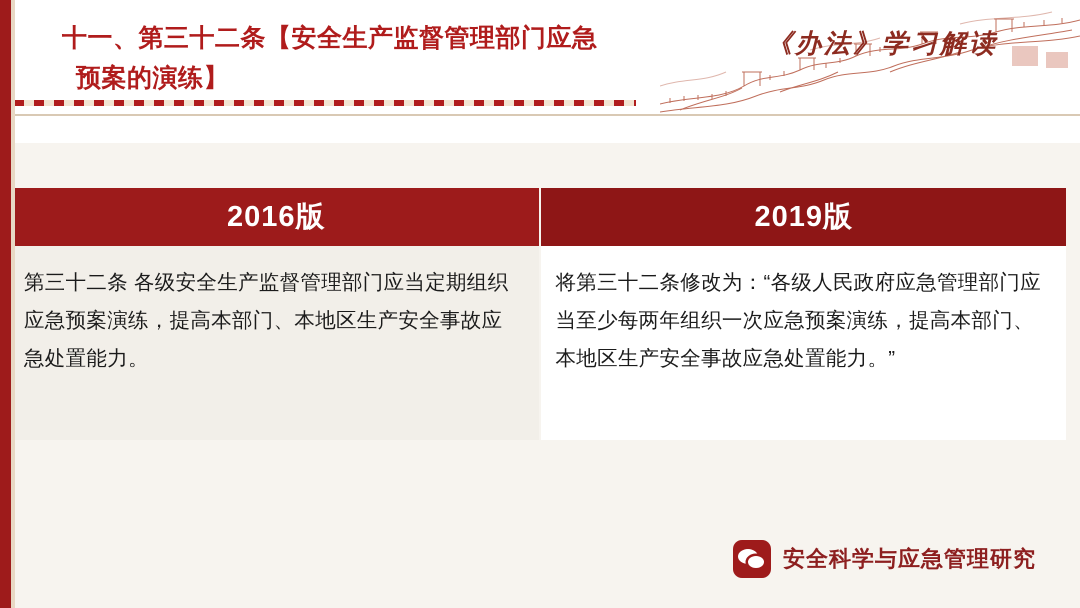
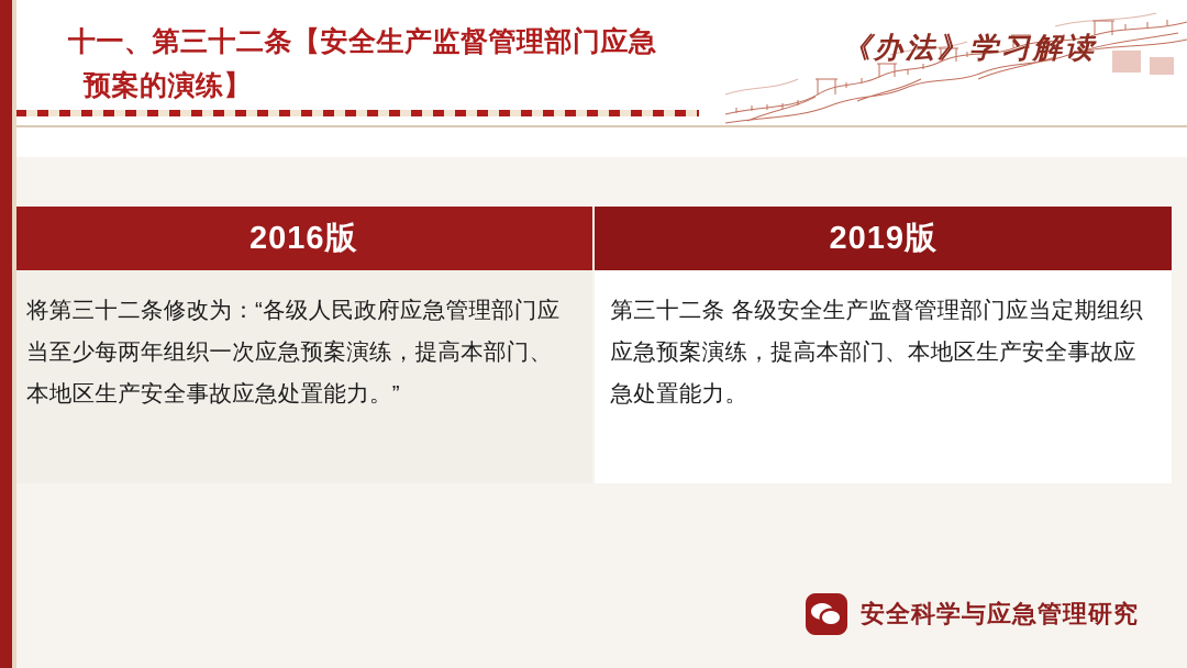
  十一、第三十二条【安全生产监督管理部门应急
  预案的演练】
  《办法》学习解读
  2016版
- 第三十二条 各级安全生产监督管理部门应当定期组织应急预案演练，提高本部门、本地区生产安全事故应急处置能力。
+ 将第三十二条修改为：“各级人民政府应急管理部门应当至少每两年组织一次应急预案演练，提高本部门、本地区生产安全事故应急处置能力。”
  2019版
- 将第三十二条修改为：“各级人民政府应急管理部门应当至少每两年组织一次应急预案演练，提高本部门、本地区生产安全事故应急处置能力。”
+ 第三十二条 各级安全生产监督管理部门应当定期组织应急预案演练，提高本部门、本地区生产安全事故应急处置能力。
  安全科学与应急管理研究
